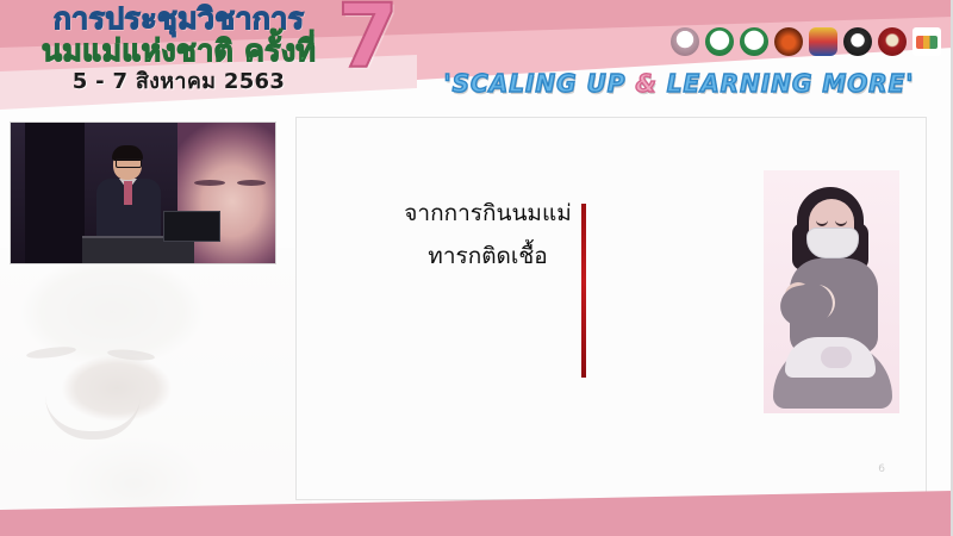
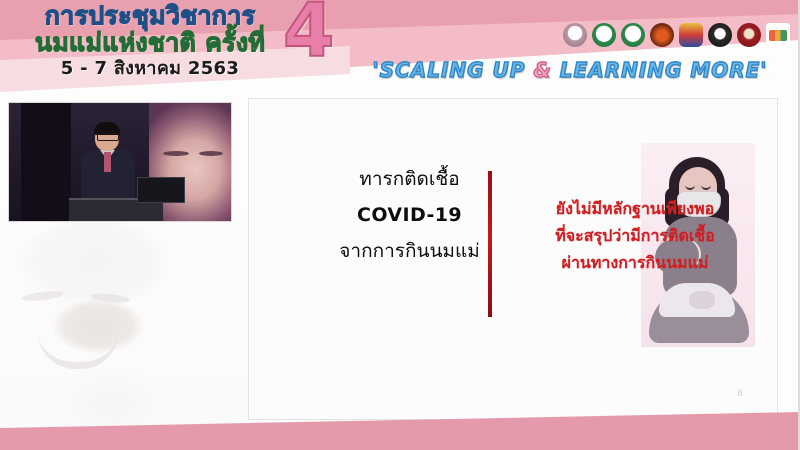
  การประชุมวิชาการ
  นมแม่แห่งชาติ ครั้งที่
  5 - 7 สิงหาคม 2563
- 7
+ 4
  'SCALING UP & LEARNING MORE'
- จากการกินนมแม่
+ ทารกติดเชื้อ
+ COVID-19
- ทารกติดเชื้อ
+ จากการกินนมแม่
+ ยังไม่มีหลักฐานเพียงพอ
+ ที่จะสรุปว่ามีการติดเชื้อ
+ ผ่านทางการกินนมแม่
  6
